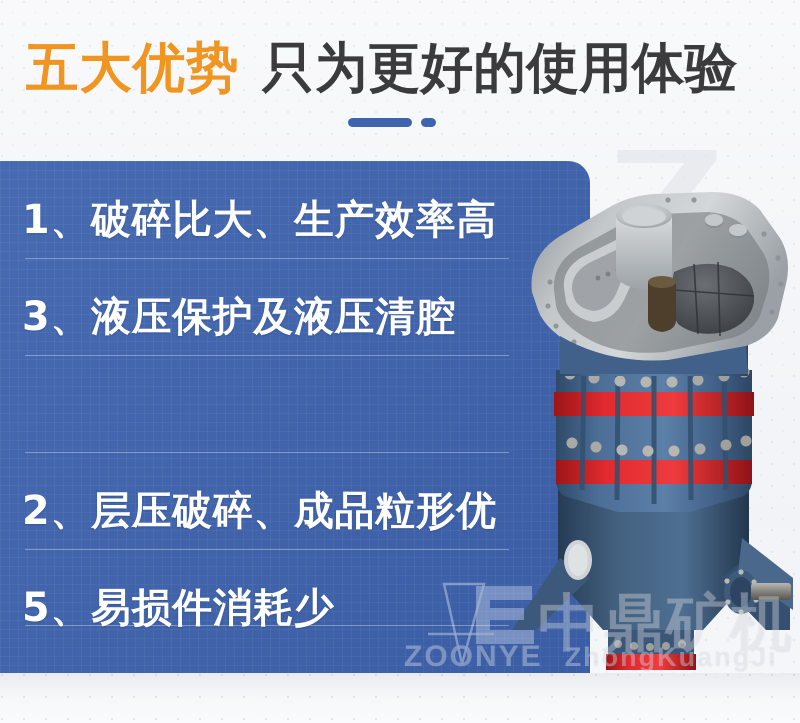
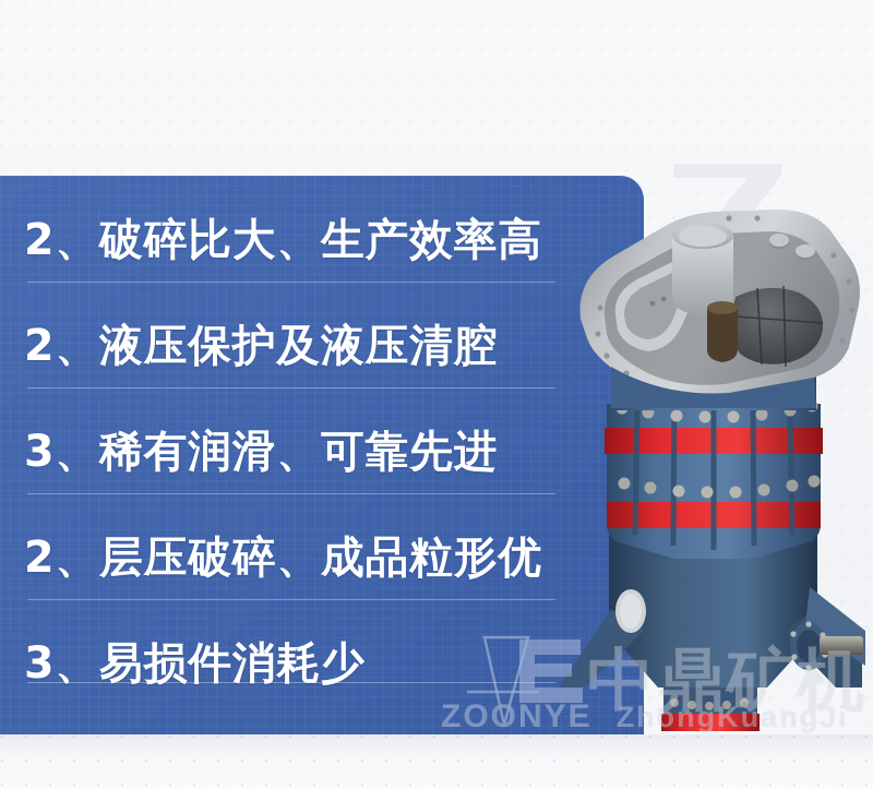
- 五大优势
- 只为更好的使用体验
- 1、破碎比大、生产效率高
+ 2、破碎比大、生产效率高
- 3、液压保护及液压清腔
+ 2、液压保护及液压清腔
+ 3、稀有润滑、可靠先进
  2、层压破碎、成品粒形优
- 5、易损件消耗少
+ 3、易损件消耗少
  中鼎矿机
  ZOONYE ZhongKuangJi
